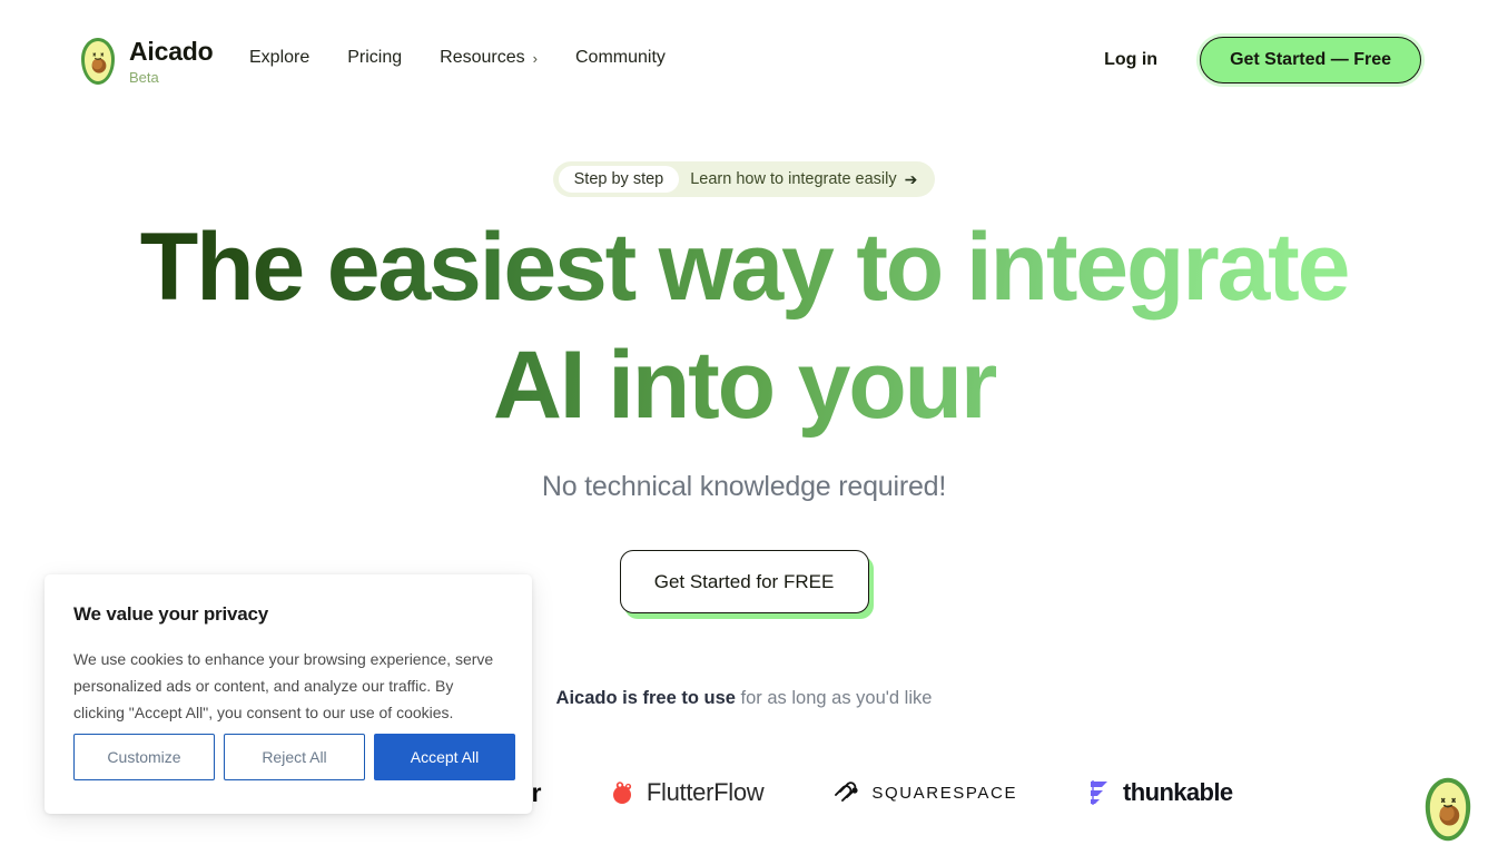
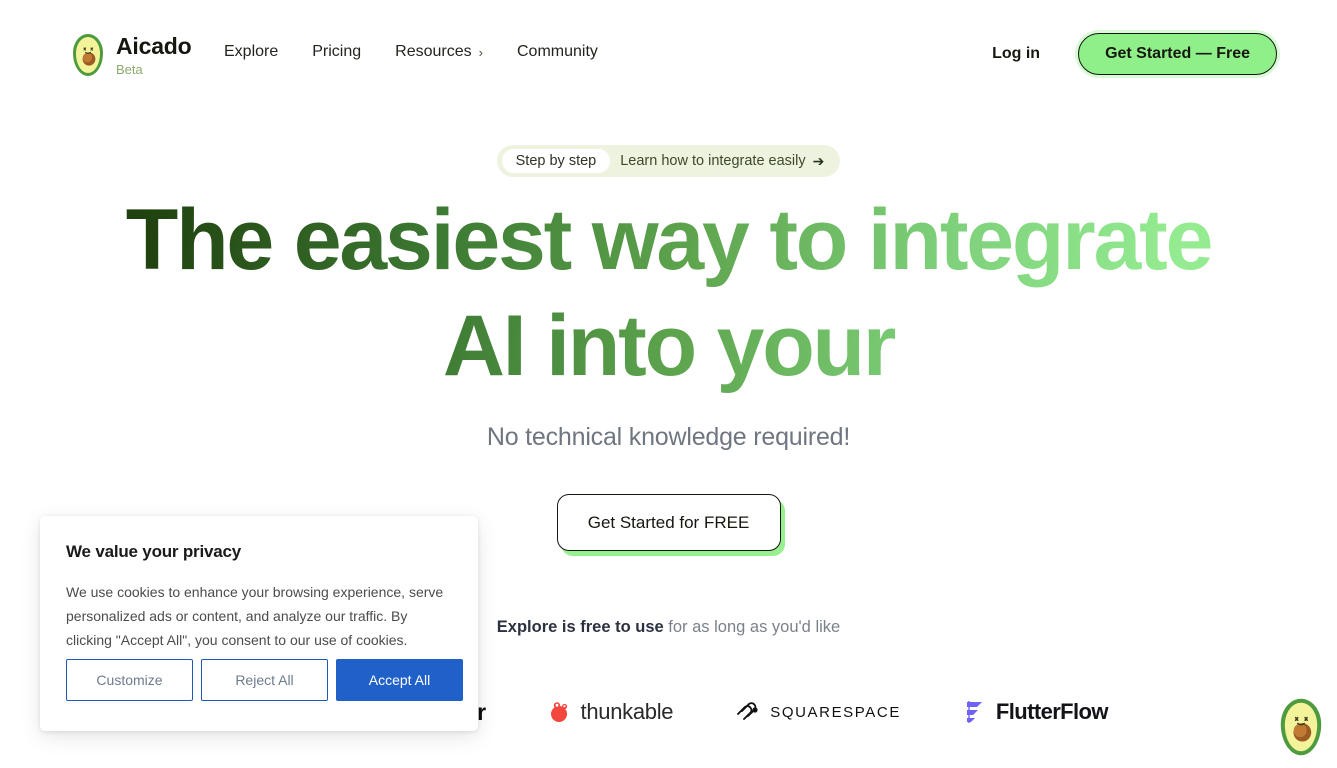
  Aicado
  Beta
  Explore
  Pricing
  Resources
  ›
  Community
  Log in
  Get Started — Free
  Step by step
  Learn how to integrate easily
  ➔
  The easiest way to integrate
  AI into your
  No technical knowledge required!
  Get Started for FREE
- Aicado is free to use for as long as you'd like
+ Explore is free to use for as long as you'd like
- FlutterFlow
+ thunkable
  SQUARESPACE
- thunkable
+ FlutterFlow
  We value your privacy
  We use cookies to enhance your browsing experience, serve personalized ads or content, and analyze our traffic. By clicking "Accept All", you consent to our use of cookies.
  Customize
  Reject All
  Accept All
